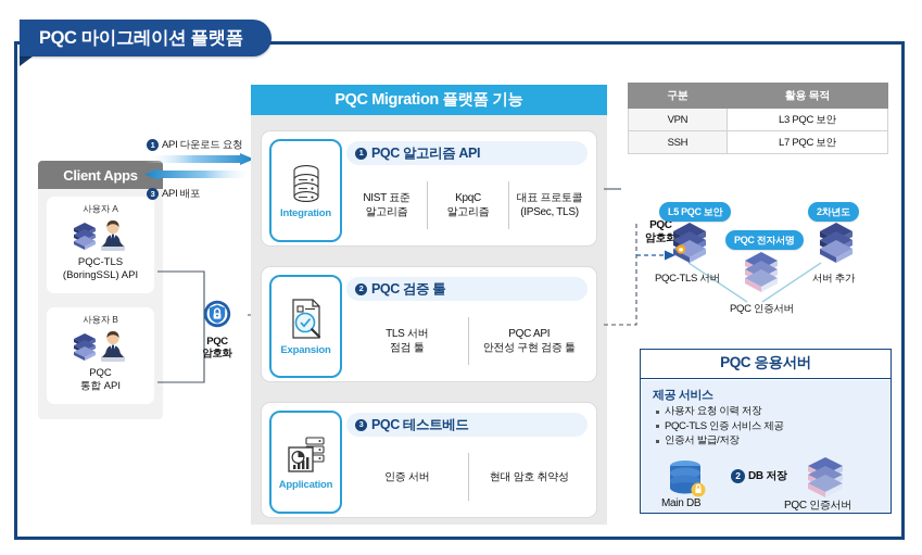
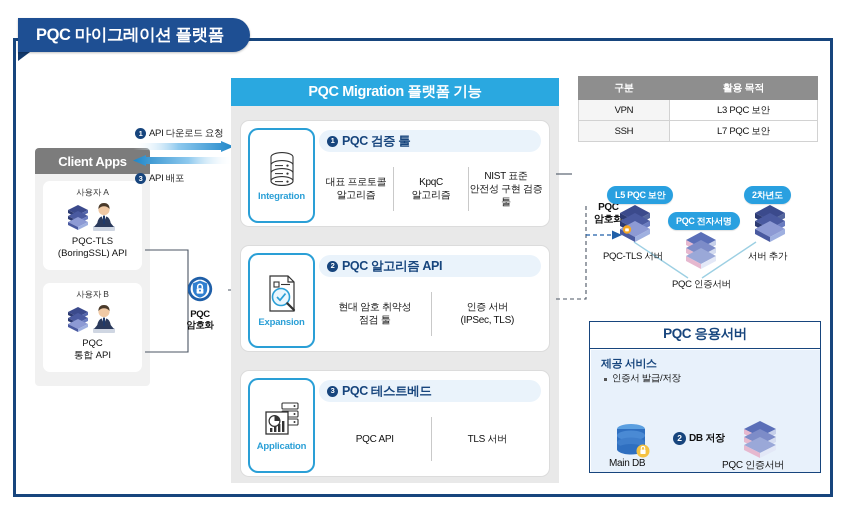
  PQC 마이그레이션 플랫폼
  Client Apps
  사용자 A
  PQC-TLS
  (BoringSSL) API
  사용자 B
  PQC
  통합 API
  1
  API 다운로드 요청
  3
  API 배포
  PQC
  암호화
  PQC Migration 플랫폼 기능
  Integration
  1
- PQC 알고리즘 API
+ PQC 검증 툴
- NIST 표준
+ 대표 프로토콜
  알고리즘
  KpqC
  알고리즘
- 대표 프로토콜
+ NIST 표준
- (IPSec, TLS)
+ 안전성 구현 검증 툴
  Expansion
  2
- PQC 검증 툴
+ PQC 알고리즘 API
- TLS 서버
+ 현대 암호 취약성
  점검 툴
- PQC API
+ 인증 서버
- 안전성 구현 검증 툴
+ (IPSec, TLS)
  Application
  3
  PQC 테스트베드
- 인증 서버
+ PQC API
- 현대 암호 취약성
+ TLS 서버
  구분	활용 목적
  VPN	L3 PQC 보안
  SSH	L7 PQC 보안
  PQC
  암호화
  L5 PQC 보안
  PQC 전자서명
  2차년도
  PQC-TLS 서버
  PQC 인증서버
  서버 추가
  PQC 응용서버
  제공 서비스
- 사용자 요청 이력 저장
- PQC-TLS 인증 서비스 제공
  인증서 발급/저장
  Main DB
  2
  DB 저장
  PQC 인증서버
